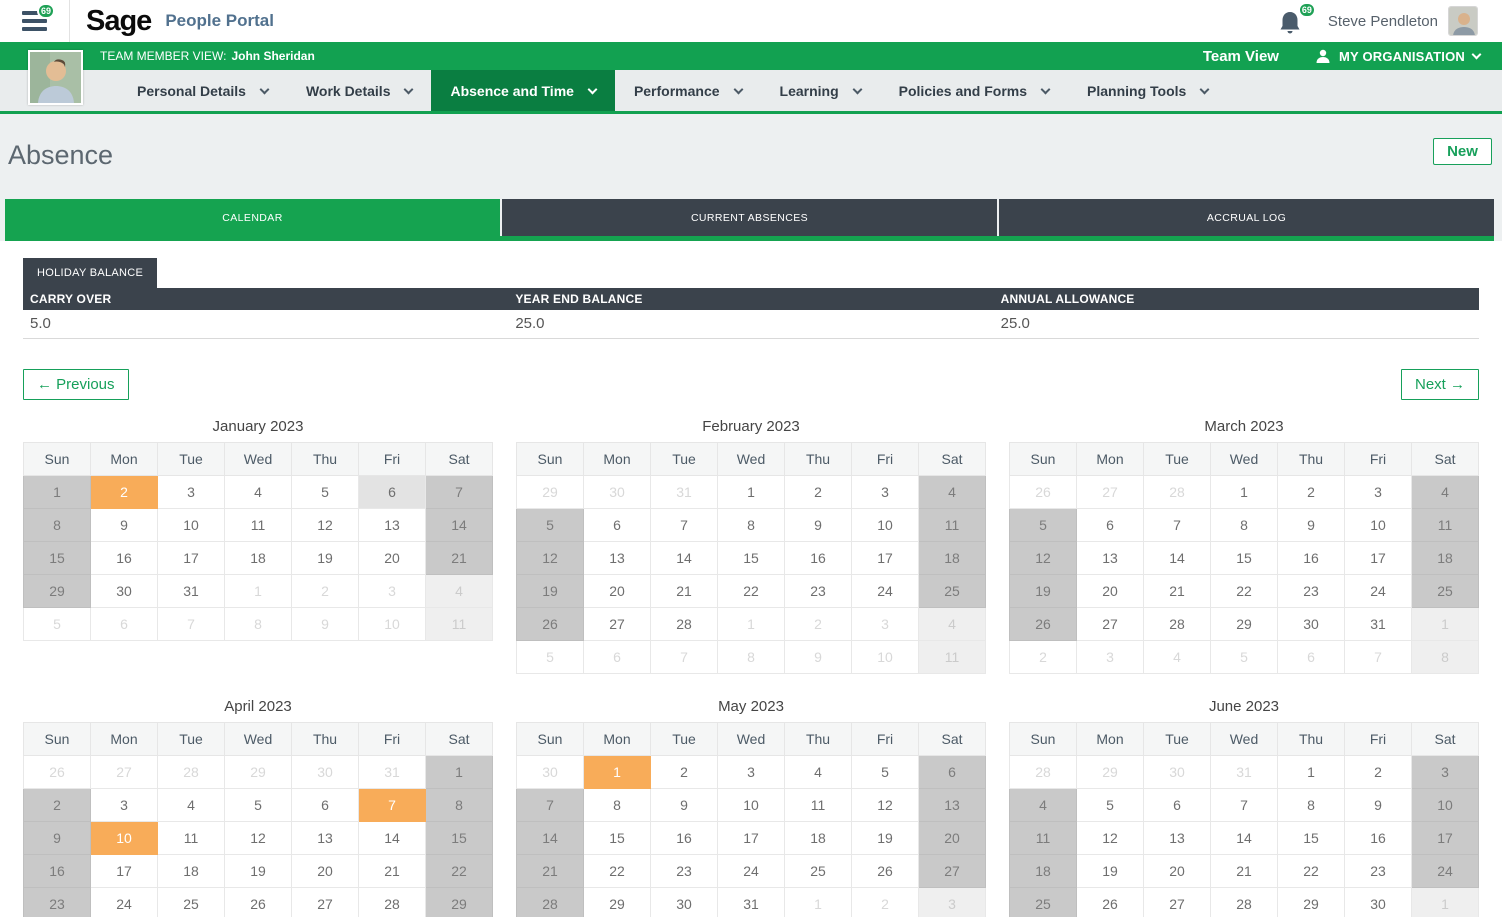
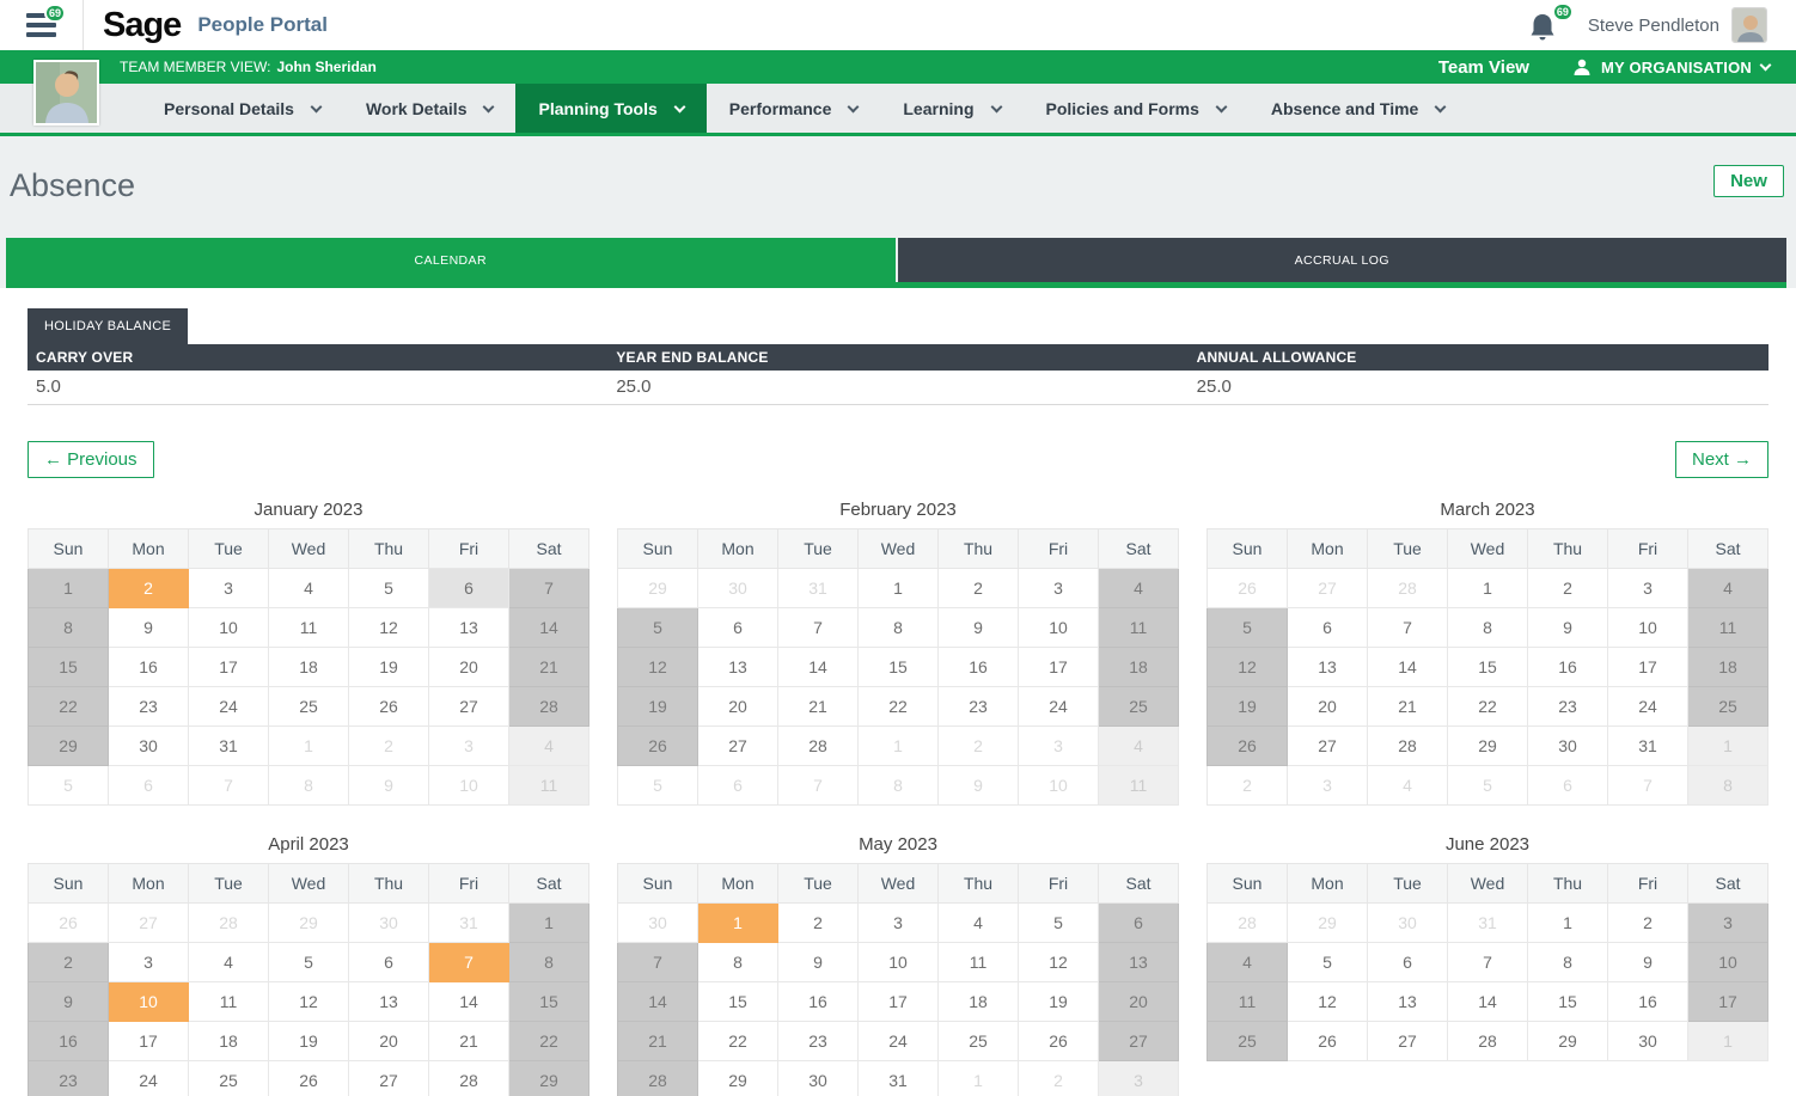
  69
  Sage
  People Portal
  69
  Steve Pendleton
  TEAM MEMBER VIEW:
  John Sheridan
  Team View
  MY ORGANISATION
  Personal Details
  Work Details
- Absence and Time
+ Planning Tools
  Performance
  Learning
  Policies and Forms
- Planning Tools
+ Absence and Time
  Absence
  New
  CALENDAR
- CURRENT ABSENCES
  ACCRUAL LOG
  HOLIDAY BALANCE
  CARRY OVER	YEAR END BALANCE	ANNUAL ALLOWANCE
  5.0	25.0	25.0
  ← Previous
  Next →
  January 2023
  Sun	Mon	Tue	Wed	Thu	Fri	Sat
  1	2	3	4	5	6	7
  8	9	10	11	12	13	14
  15	16	17	18	19	20	21
+ 22	23	24	25	26	27	28
  29	30	31	1	2	3	4
  5	6	7	8	9	10	11
  February 2023
  Sun	Mon	Tue	Wed	Thu	Fri	Sat
  29	30	31	1	2	3	4
  5	6	7	8	9	10	11
  12	13	14	15	16	17	18
  19	20	21	22	23	24	25
  26	27	28	1	2	3	4
  5	6	7	8	9	10	11
  March 2023
  Sun	Mon	Tue	Wed	Thu	Fri	Sat
  26	27	28	1	2	3	4
  5	6	7	8	9	10	11
  12	13	14	15	16	17	18
  19	20	21	22	23	24	25
  26	27	28	29	30	31	1
  2	3	4	5	6	7	8
  April 2023
  Sun	Mon	Tue	Wed	Thu	Fri	Sat
  26	27	28	29	30	31	1
  2	3	4	5	6	7	8
  9	10	11	12	13	14	15
  16	17	18	19	20	21	22
  23	24	25	26	27	28	29
  May 2023
  Sun	Mon	Tue	Wed	Thu	Fri	Sat
  30	1	2	3	4	5	6
  7	8	9	10	11	12	13
  14	15	16	17	18	19	20
  21	22	23	24	25	26	27
  28	29	30	31	1	2	3
  June 2023
  Sun	Mon	Tue	Wed	Thu	Fri	Sat
  28	29	30	31	1	2	3
  4	5	6	7	8	9	10
  11	12	13	14	15	16	17
- 18	19	20	21	22	23	24
  25	26	27	28	29	30	1
